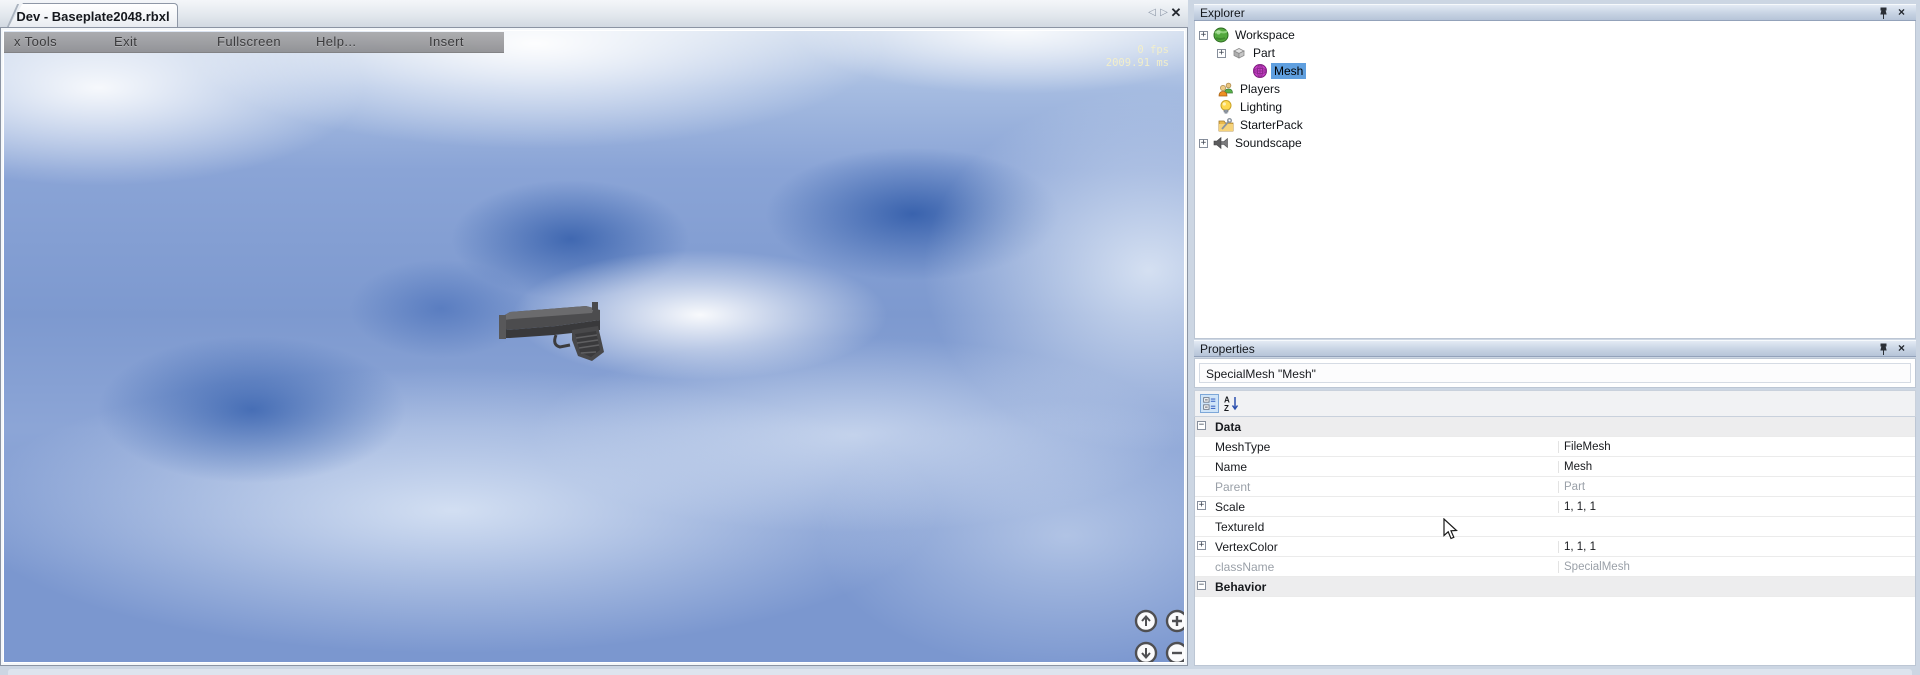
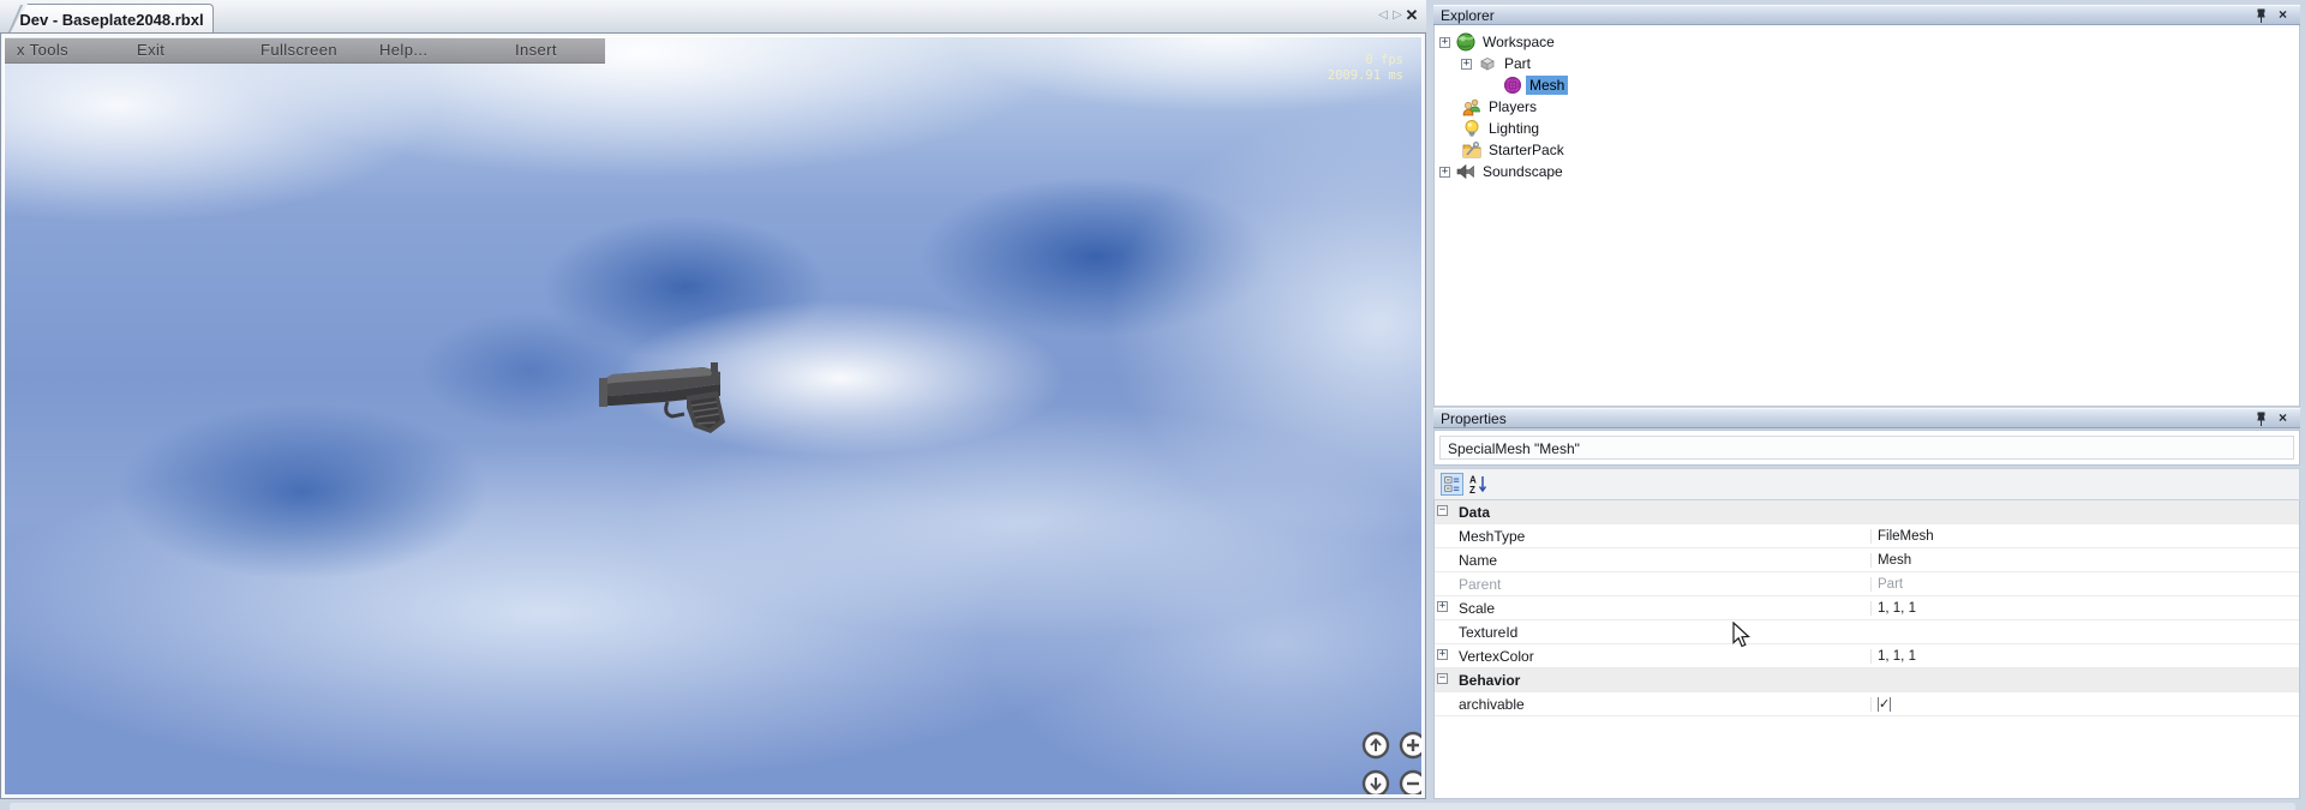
  Dev - Baseplate2048.rbxl
  ◁
  ▷
  ✕
  x Tools
  Exit
  Fullscreen
  Help...
  Insert
  0 fps
  2009.91 ms
  Explorer
  ×
  +
  Workspace
  +
  Part
  Mesh
  Players
  Lighting
  StarterPack
  +
  Soundscape
  Properties
  ×
  SpecialMesh "Mesh"
  A
  Z
  −
  Data
  MeshType
  FileMesh
  Name
  Mesh
  Parent
  Part
  +
  Scale
  1, 1, 1
  TextureId
  +
  VertexColor
  1, 1, 1
- className
- SpecialMesh
  −
  Behavior
+ archivable
+ ✓
